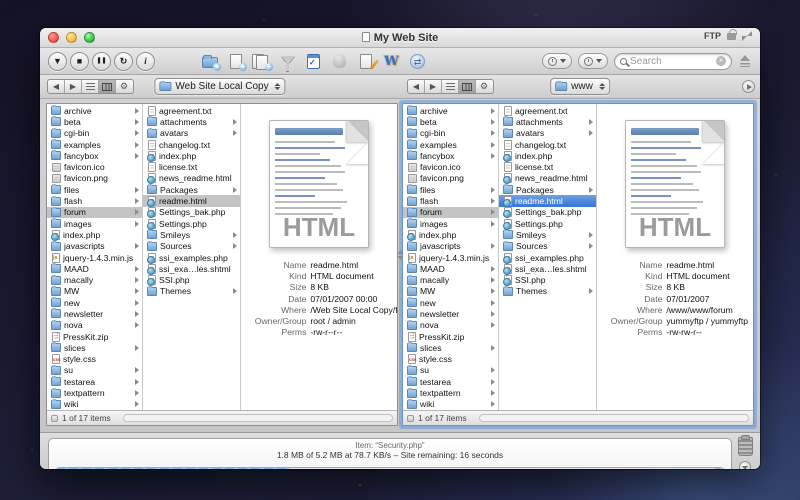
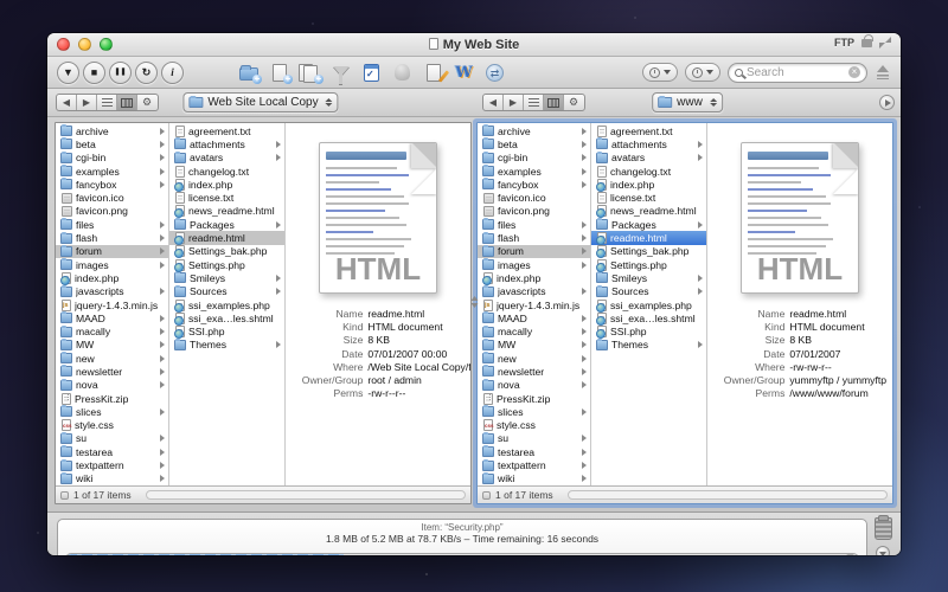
  My Web Site
  FTP
  ▼
  ■
  ↻
  i
  +
  +
  +
  W
  ⇄
  Search
  ×
  ◀
  ▶
  ⚙
  Web Site Local Copy
  ◀
  ▶
  ⚙
  www
  archive
  beta
  cgi-bin
  examples
  fancybox
  favicon.ico
  favicon.png
  files
  flash
  forum
  images
  index.php
  javascripts
  jquery-1.4.3.min.js
  MAAD
  macally
  MW
  new
  newsletter
  nova
  PressKit.zip
  slices
  style.css
  su
  testarea
  textpattern
  wiki
  agreement.txt
  attachments
  avatars
  changelog.txt
  index.php
  license.txt
  news_readme.html
  Packages
  readme.html
  Settings_bak.php
  Settings.php
  Smileys
  Sources
  ssi_examples.php
  ssi_exa…les.shtml
  SSI.php
  Themes
  HTML
  Name
  readme.html
  Kind
  HTML document
  Size
  8 KB
  Date
  07/01/2007 00:00
  Where
  /Web Site Local Copy/f
  Owner/Group
  root / admin
  Perms
  -rw-r--r--
  1 of 17 items
  archive
  beta
  cgi-bin
  examples
  fancybox
  favicon.ico
  favicon.png
  files
  flash
  forum
  images
  index.php
  javascripts
  jquery-1.4.3.min.js
  MAAD
  macally
  MW
  new
  newsletter
  nova
  PressKit.zip
  slices
  style.css
  su
  testarea
  textpattern
  wiki
  agreement.txt
  attachments
  avatars
  changelog.txt
  index.php
  license.txt
  news_readme.html
  Packages
  readme.html
  Settings_bak.php
  Settings.php
  Smileys
  Sources
  ssi_examples.php
  ssi_exa…les.shtml
  SSI.php
  Themes
  HTML
  Name
  readme.html
  Kind
  HTML document
  Size
  8 KB
  Date
  07/01/2007
  Where
- /www/www/forum
+ -rw-rw-r--
  Owner/Group
  yummyftp / yummyftp
  Perms
- -rw-rw-r--
+ /www/www/forum
  1 of 17 items
  Item: “Security.php”
- 1.8 MB of 5.2 MB at 78.7 KB/s – Site remaining: 16 seconds
+ 1.8 MB of 5.2 MB at 78.7 KB/s – Time remaining: 16 seconds
